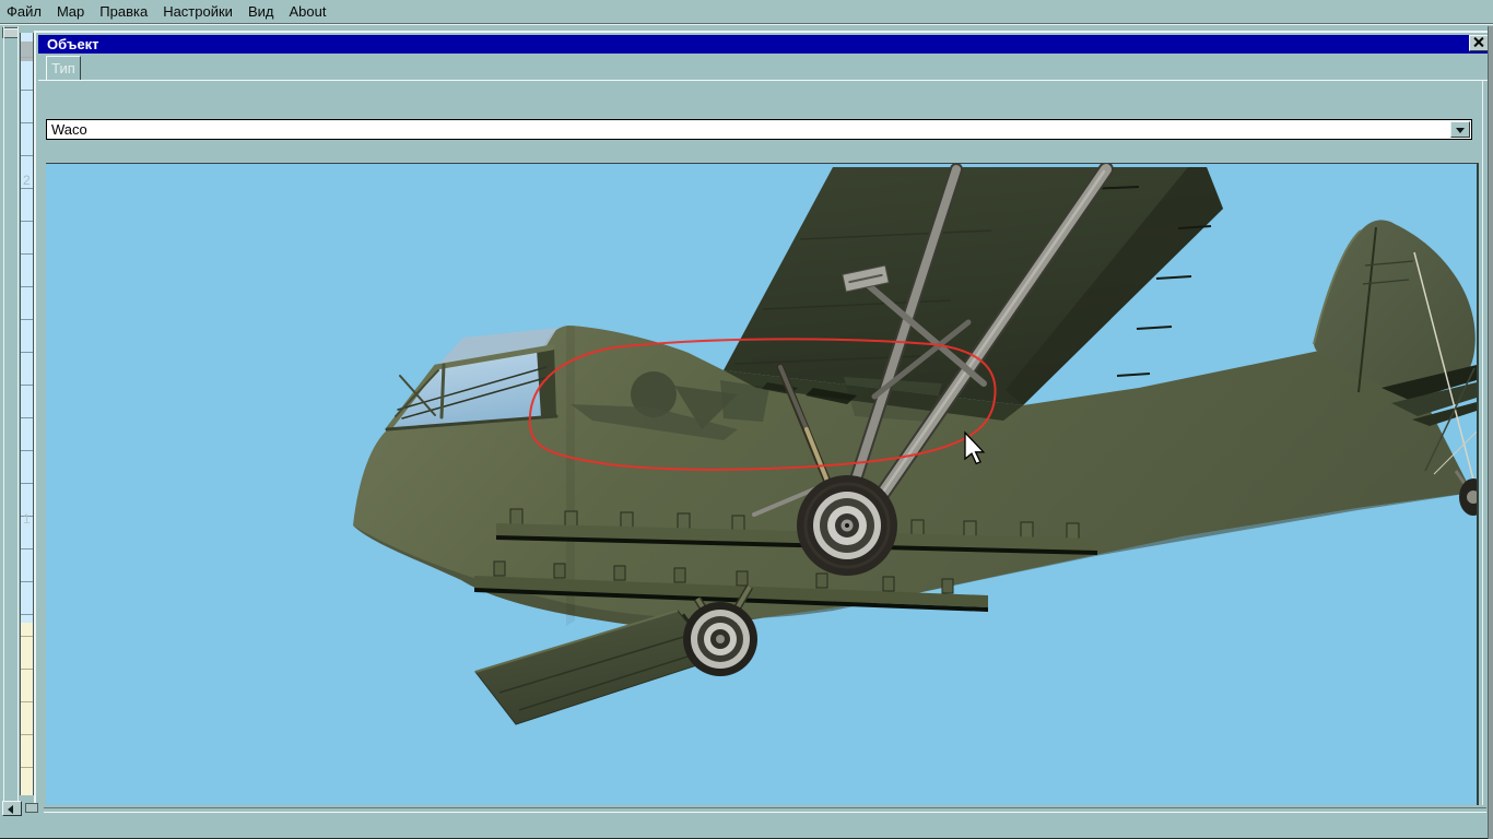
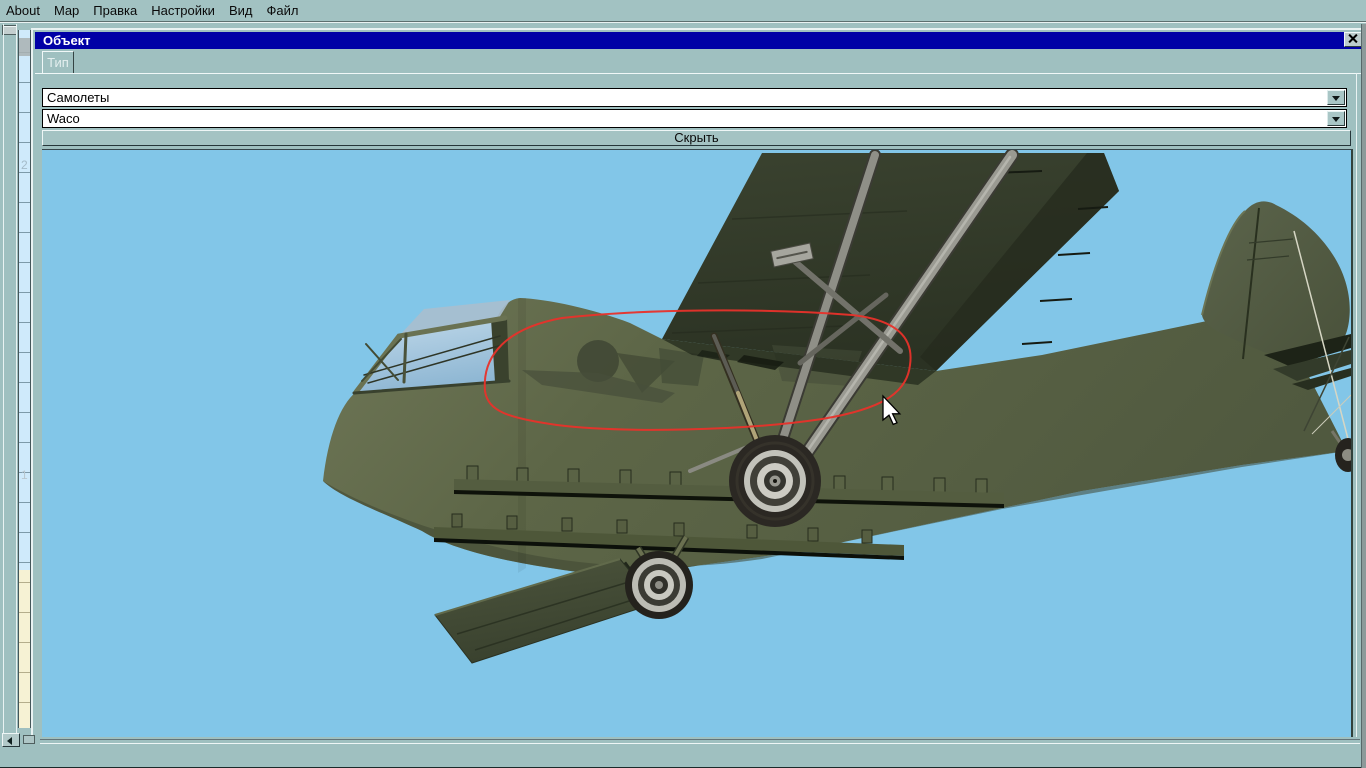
- Файл
+ About
  Map
  Правка
  Настройки
  Вид
- About
+ Файл
  2
  1
  Объект
  Тип
+ Самолеты
  Waco
+ Скрыть
